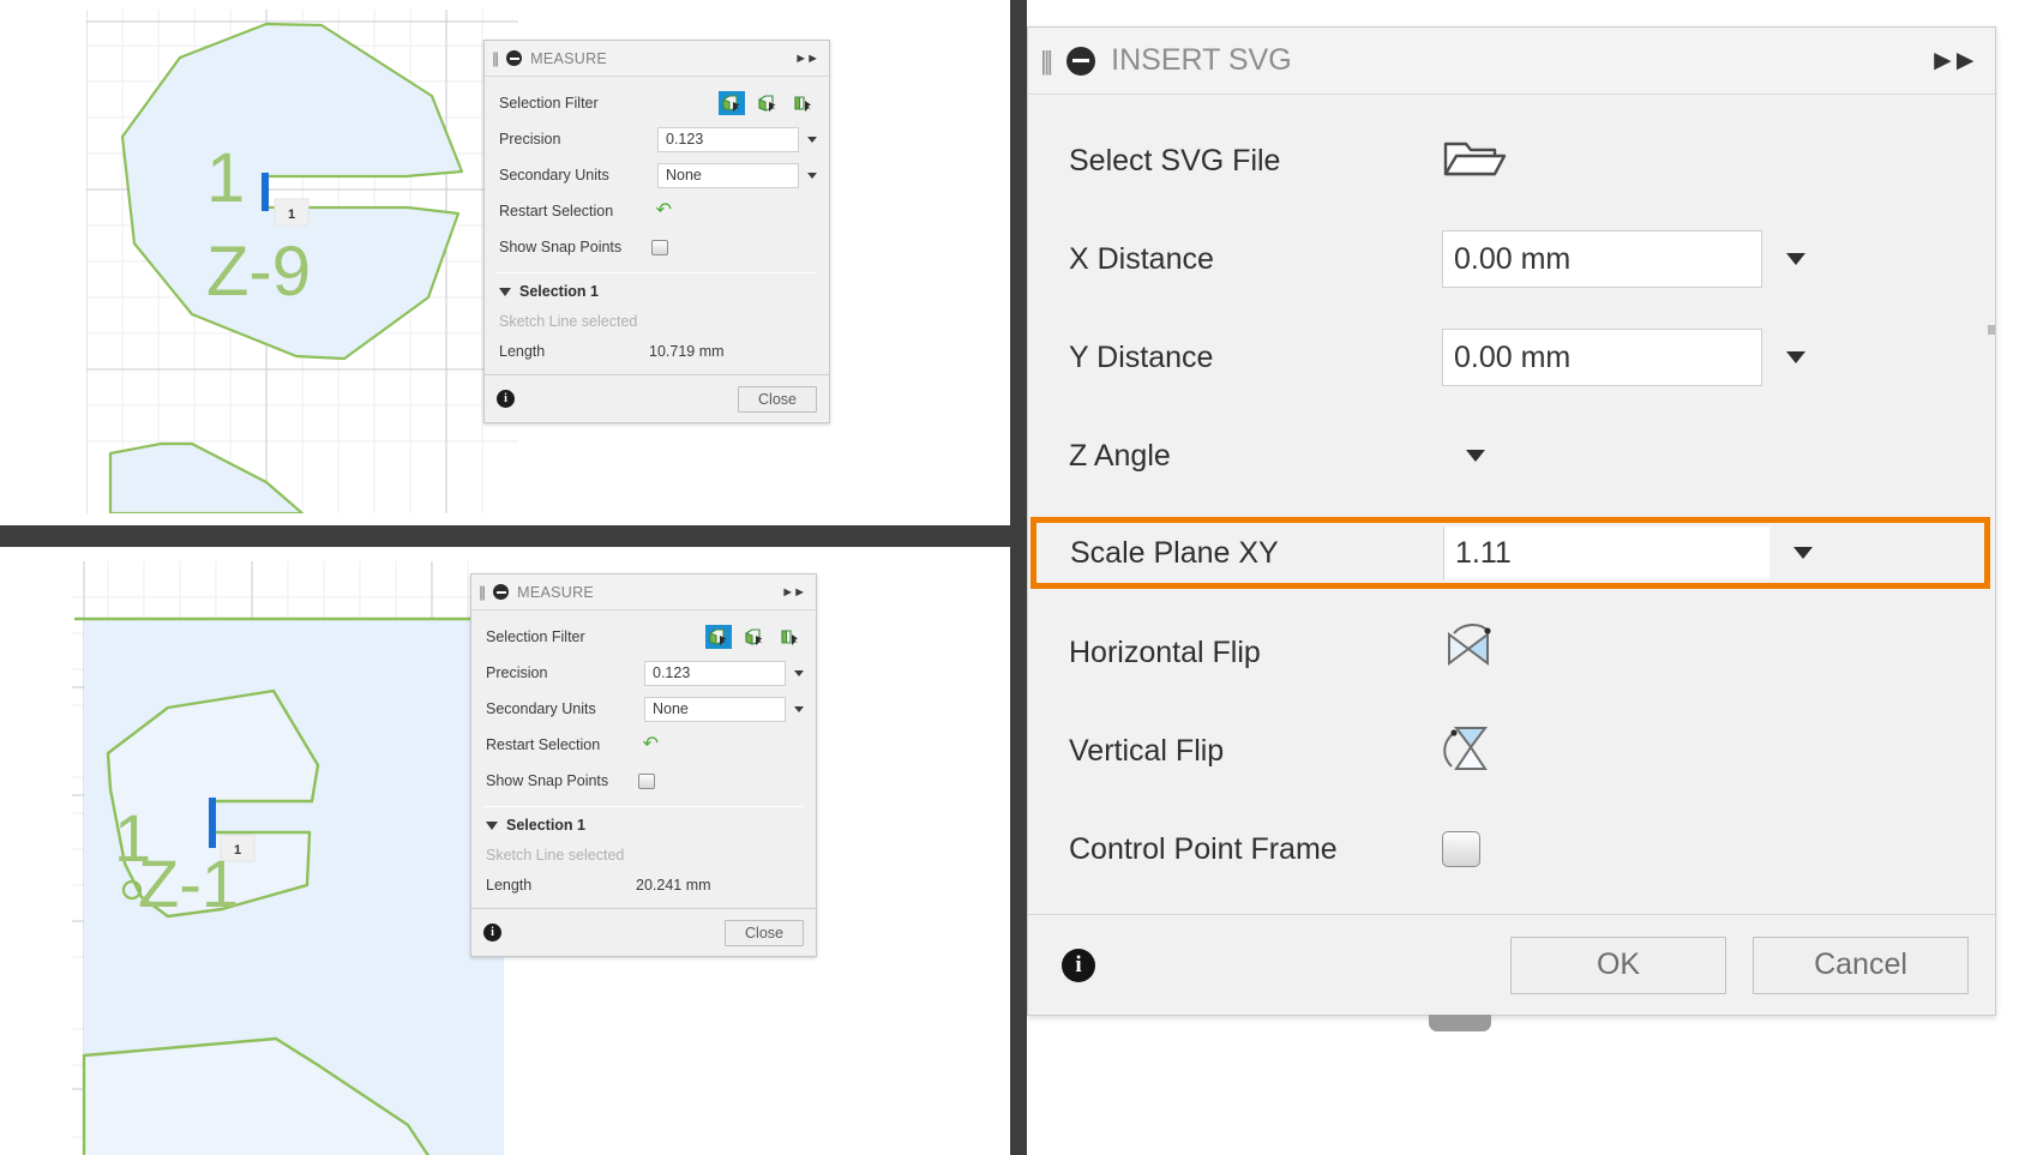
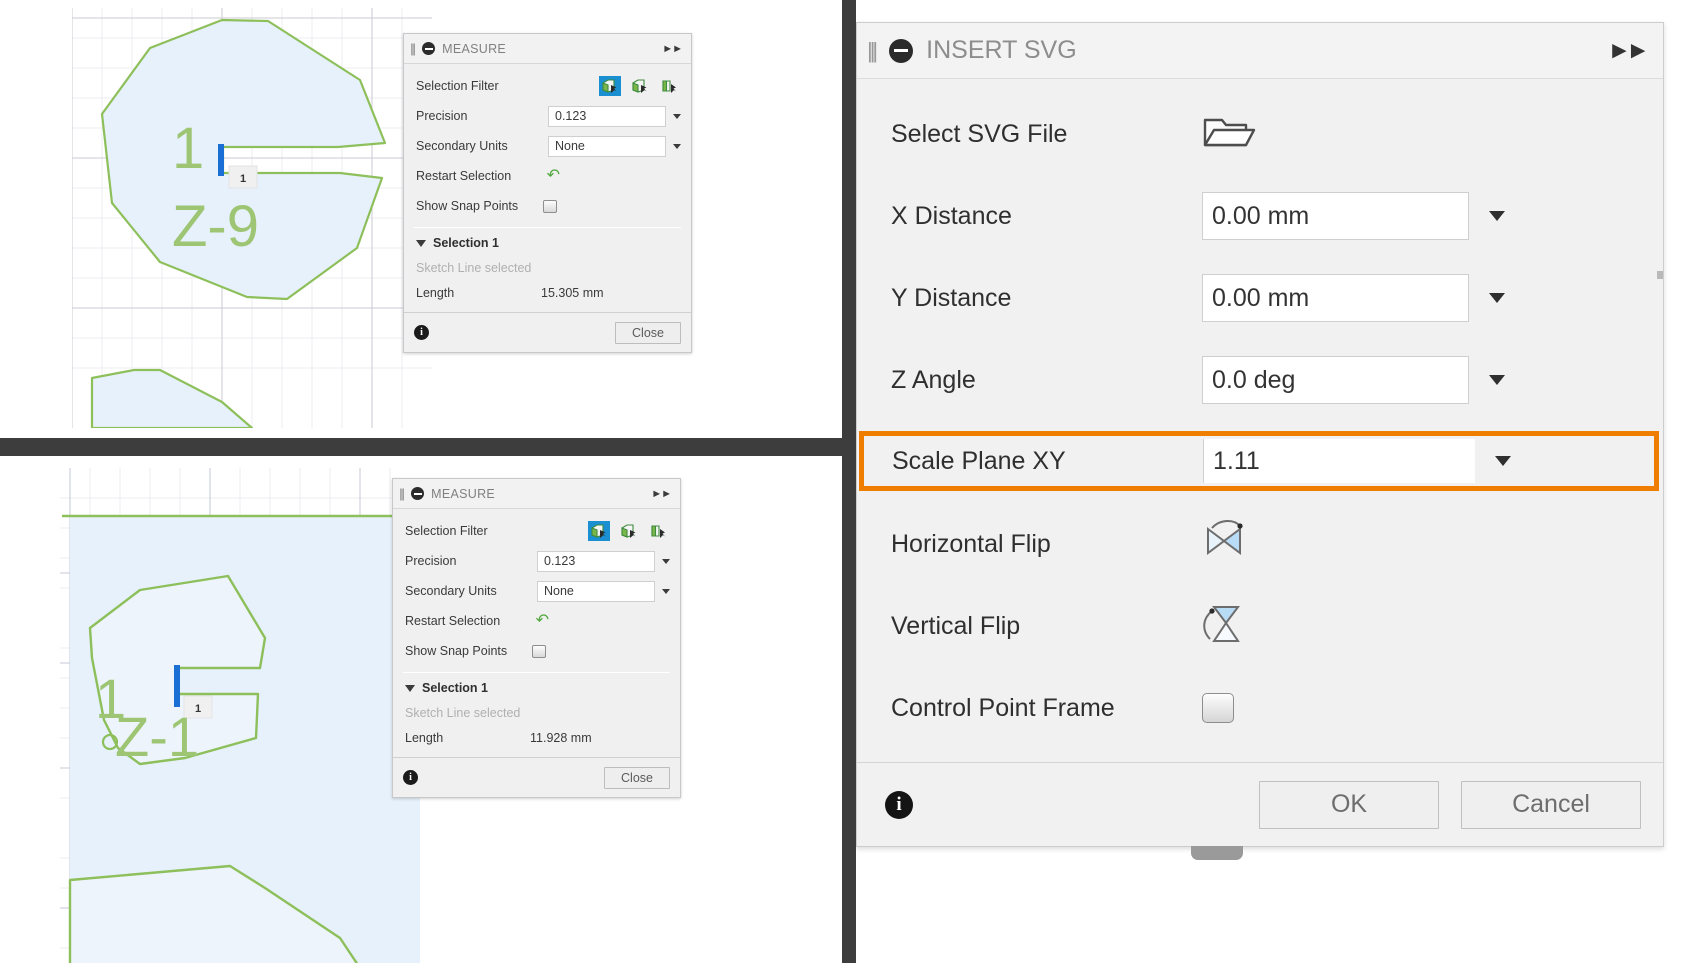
  1
  1
  Z-9
  |||
  MEASURE
  ►►
  Selection Filter
  Precision
  0.123
  Secondary Units
  None
  Restart Selection
  ↶
  Show Snap Points
  Selection 1
  Sketch Line selected
  Length
- 10.719 mm
+ 15.305 mm
  i
  Close
  1
  1
  Z-1
  |||
  MEASURE
  ►►
  Selection Filter
  Precision
  0.123
  Secondary Units
  None
  Restart Selection
  ↶
  Show Snap Points
  Selection 1
  Sketch Line selected
  Length
- 20.241 mm
+ 11.928 mm
  i
  Close
  |||
  INSERT SVG
  ►►
  Select SVG File
  X Distance
  0.00 mm
  Y Distance
  0.00 mm
  Z Angle
+ 0.0 deg
  Scale Plane XY
  1.11
  Horizontal Flip
  Vertical Flip
  Control Point Frame
  i
  OK
  Cancel
